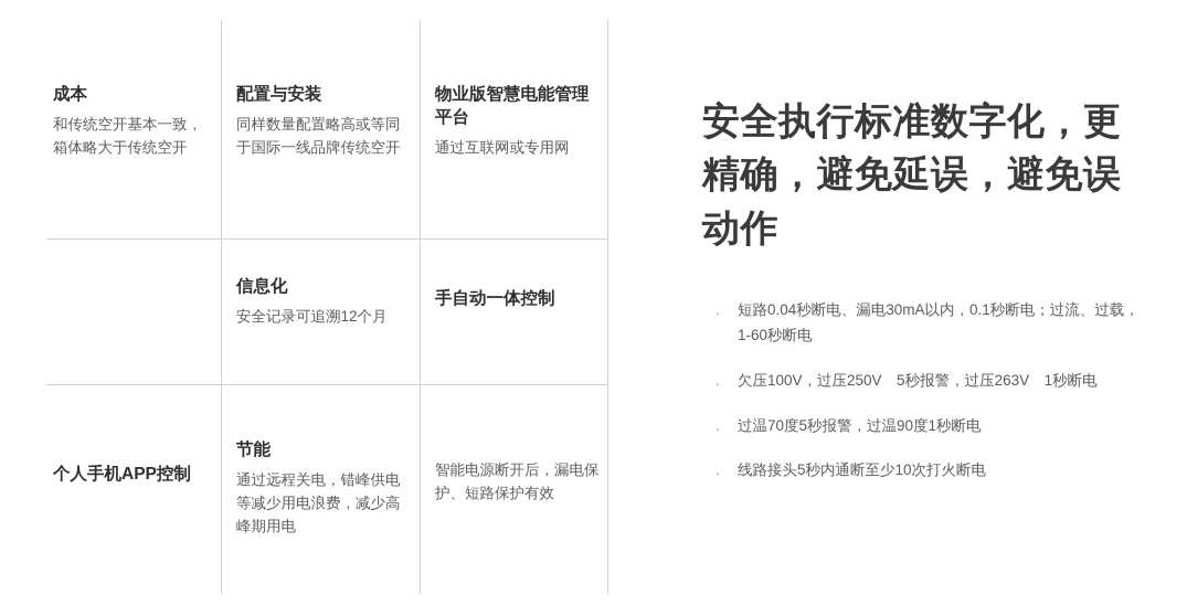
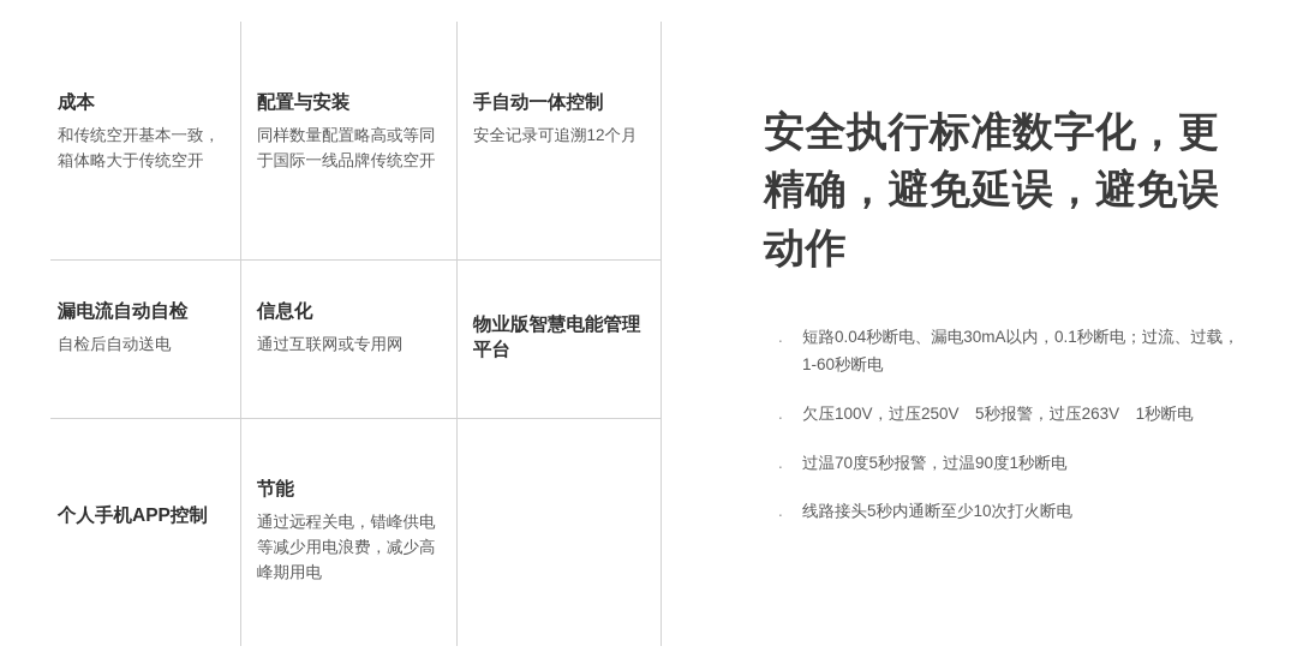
  成本
  和传统空开基本一致，箱体略大于传统空开
  配置与安装
  同样数量配置略高或等同于国际一线品牌传统空开
- 物业版智慧电能管理平台
+ 手自动一体控制
- 通过互联网或专用网
+ 安全记录可追溯12个月
+ 漏电流自动自检
+ 自检后自动送电
  信息化
- 安全记录可追溯12个月
+ 通过互联网或专用网
- 手自动一体控制
+ 物业版智慧电能管理平台
  个人手机APP控制
  节能
  通过远程关电，错峰供电等减少用电浪费，减少高峰期用电
- 智能电源断开后，漏电保护、短路保护有效
  安全执行标准数字化，更精确，避免延误，避免误动作
  .
  短路0.04秒断电、漏电30mA以内，0.1秒断电；过流、过载，1-60秒断电
  .
  欠压100V，过压250V 5秒报警，过压263V 1秒断电
  .
  过温70度5秒报警，过温90度1秒断电
  .
  线路接头5秒内通断至少10次打火断电
